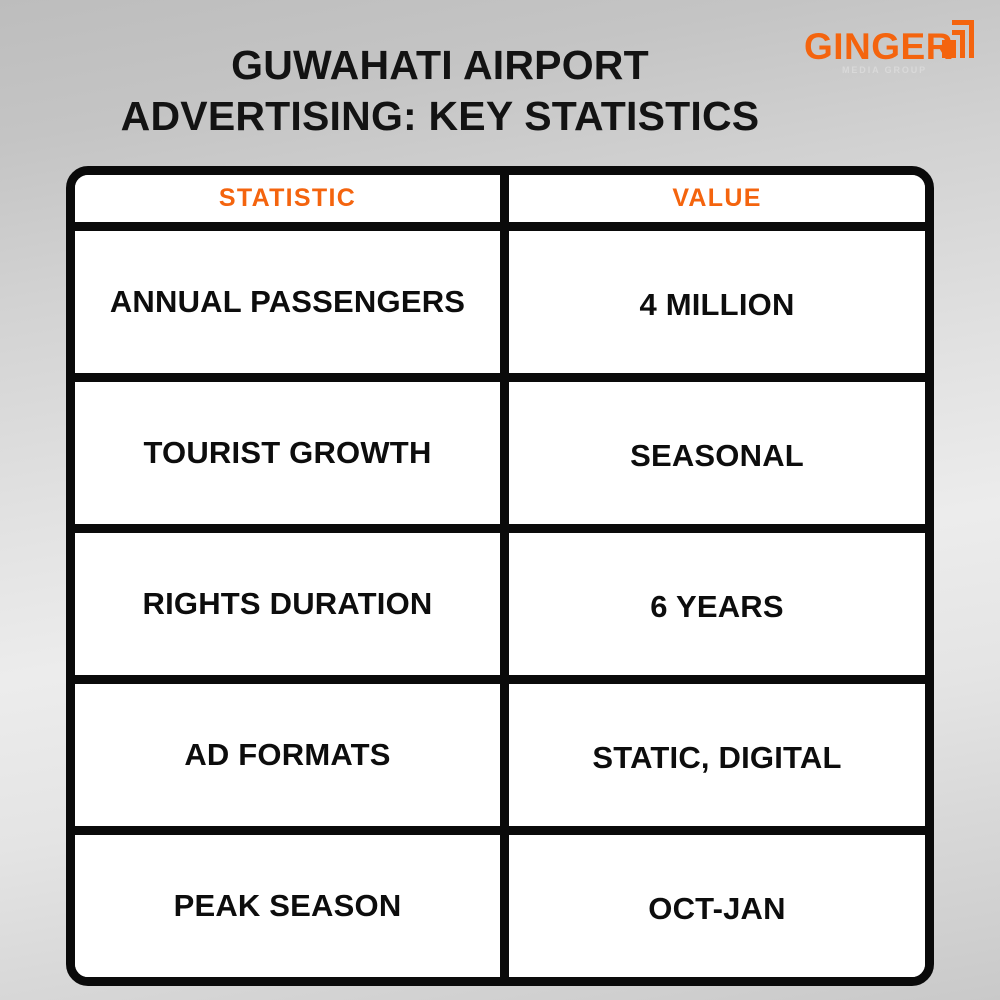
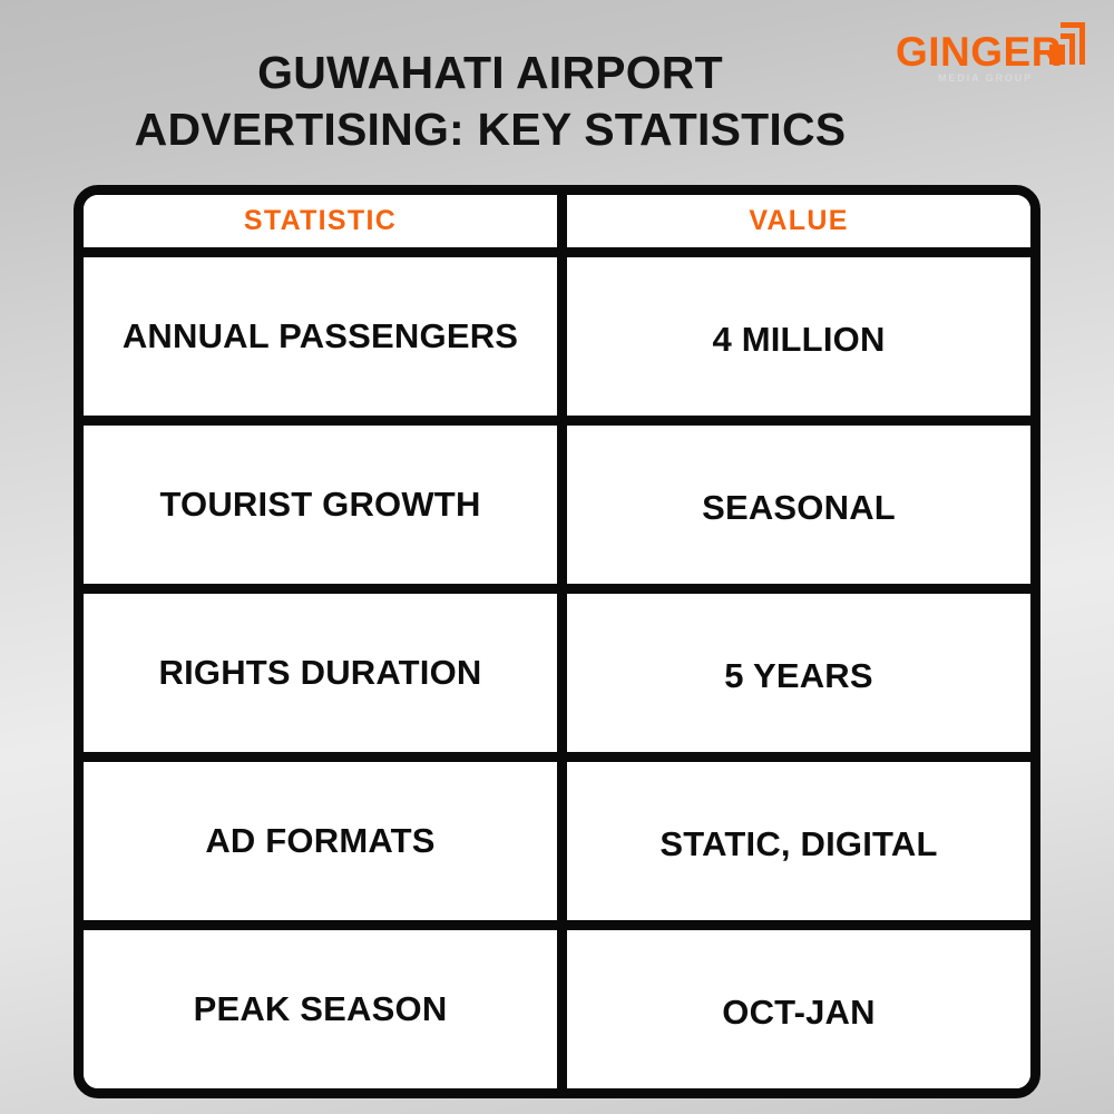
  GINGER
  GUWAHATI AIRPORT
  ADVERTISING: KEY STATISTICS
  STATISTIC
  VALUE
  ANNUAL PASSENGERS
  4 MILLION
  TOURIST GROWTH
  SEASONAL
  RIGHTS DURATION
- 6 YEARS
+ 5 YEARS
  AD FORMATS
  STATIC, DIGITAL
  PEAK SEASON
  OCT-JAN
